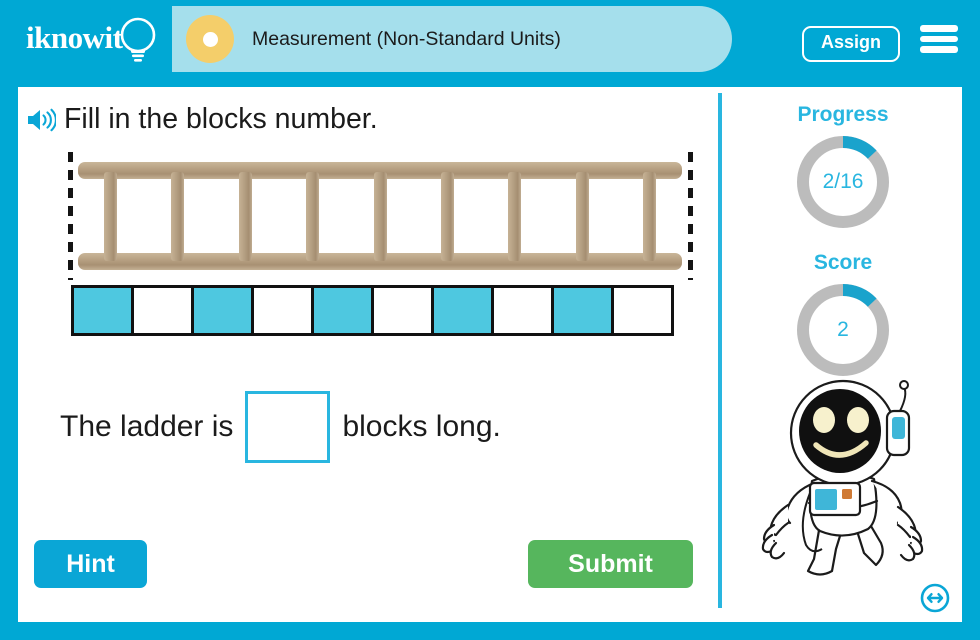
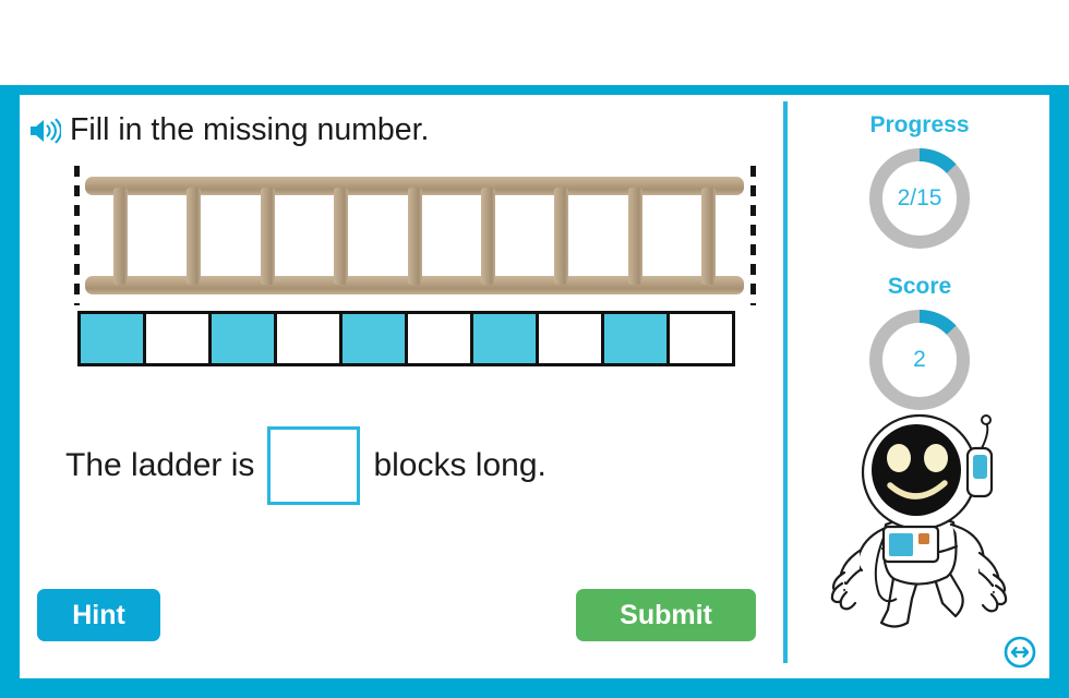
- iknowit
- Measurement (Non-Standard Units)
- Assign
- Fill in the blocks number.
+ Fill in the missing number.
  The ladder is
  blocks long.
  Hint
  Submit
  Progress
- 2/16
+ 2/15
  Score
  2
